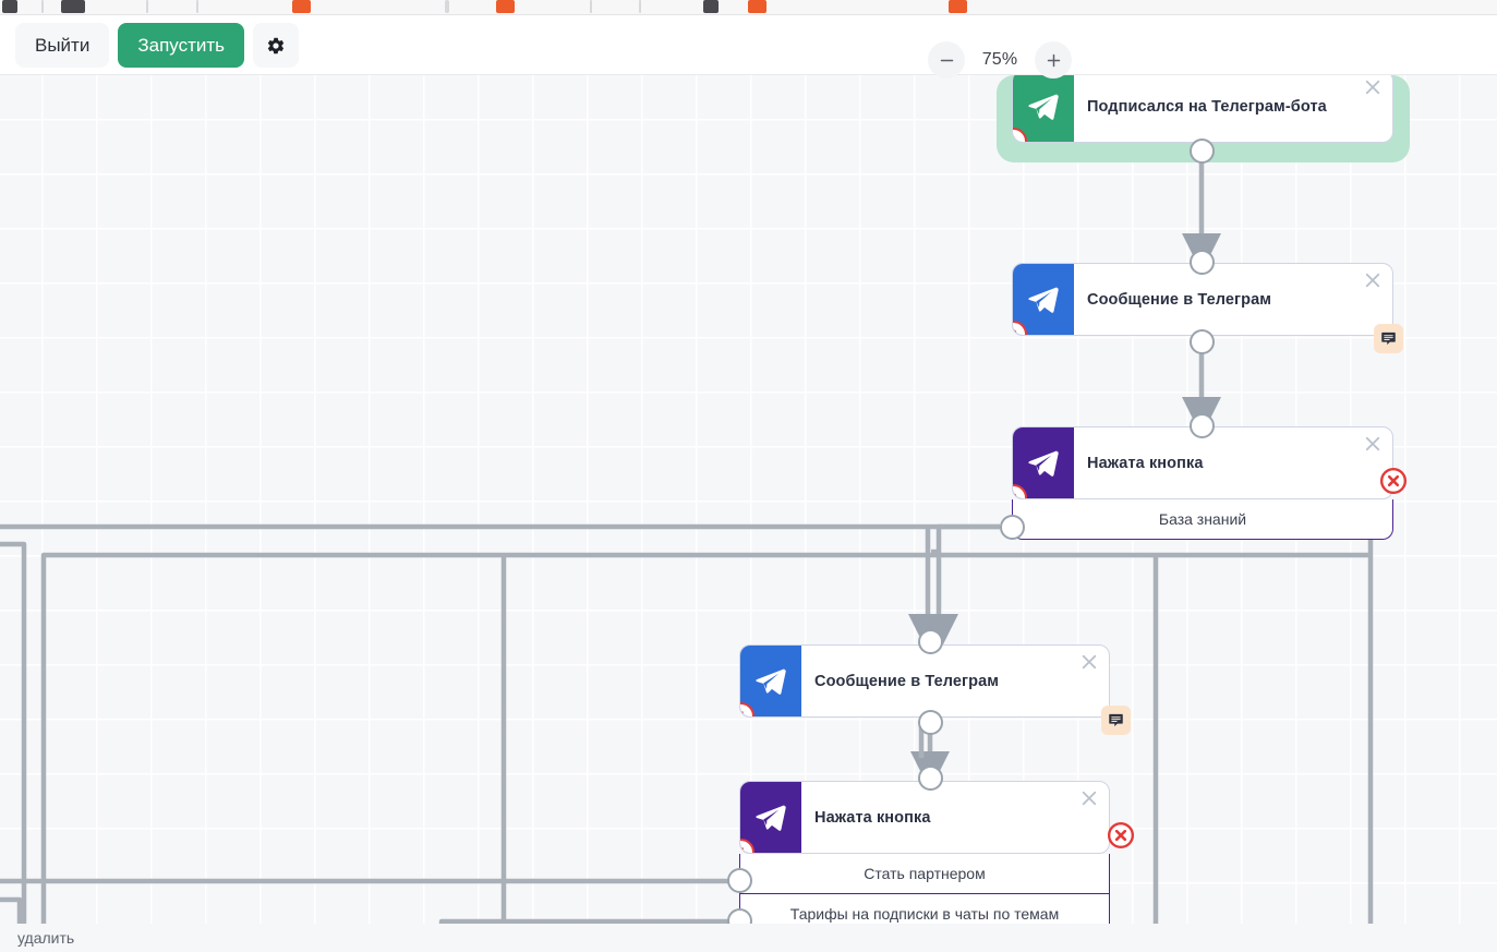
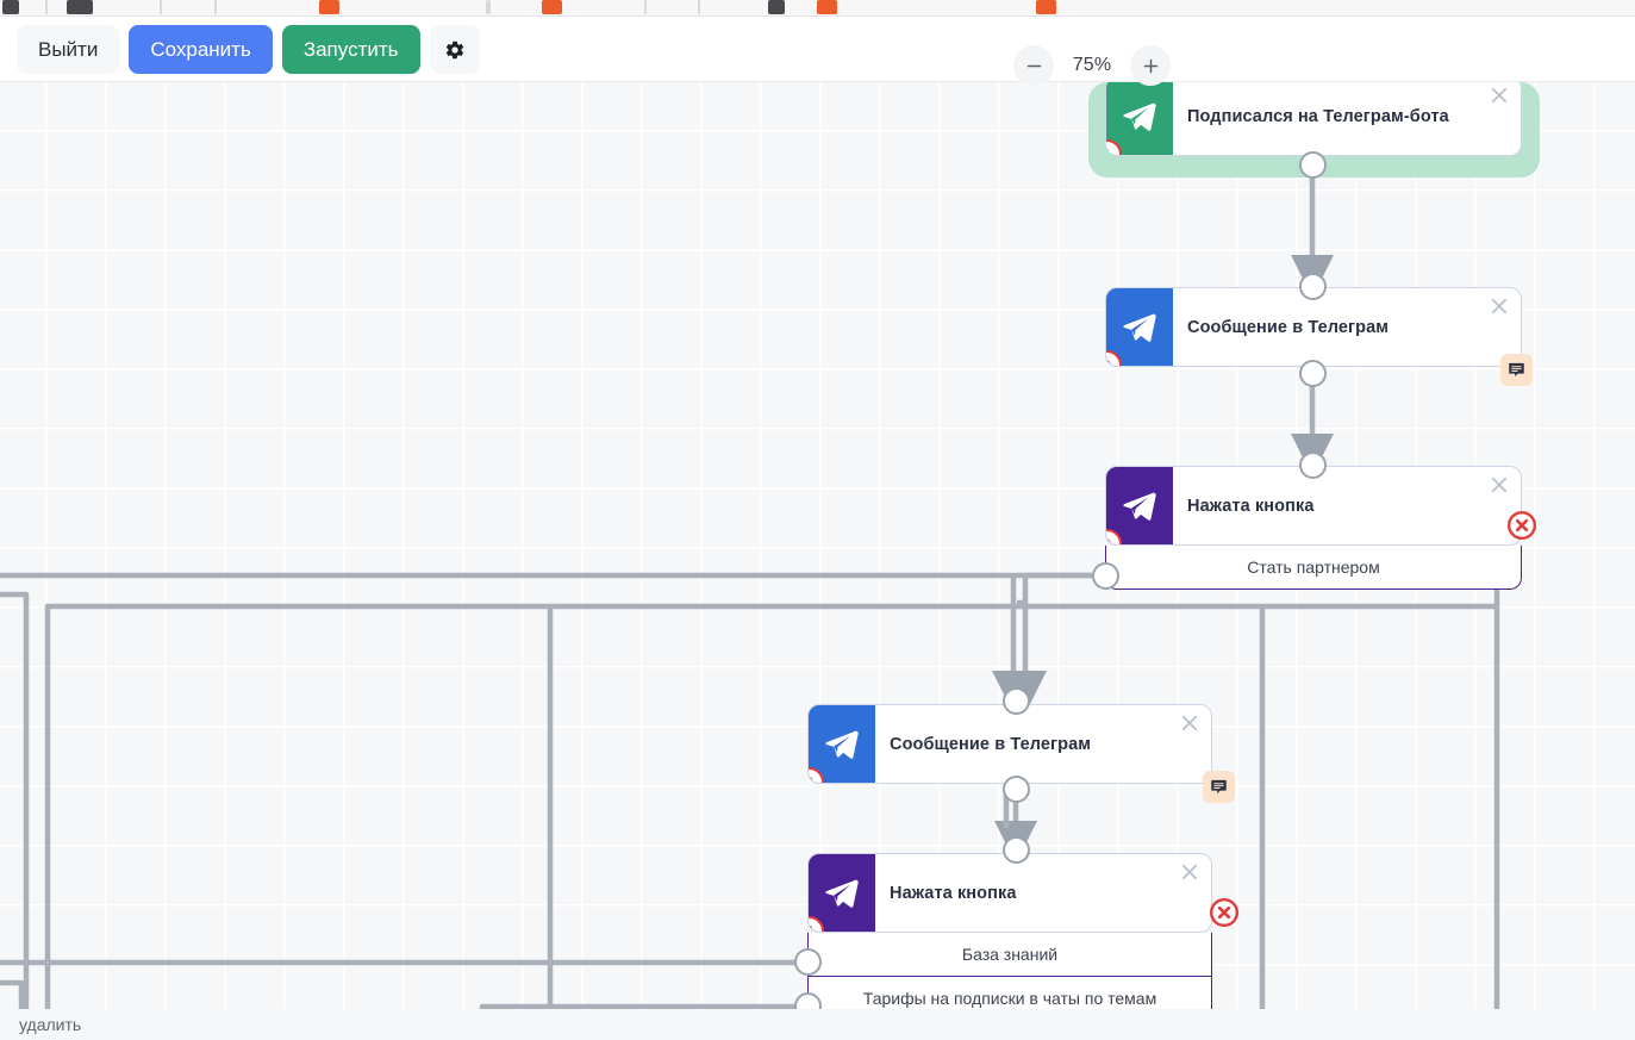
  Выйти
+ Сохранить
  Запустить
  75%
  Подписался на Телеграм-бота
  1
  Сообщение в Телеграм
  2
  Нажата кнопка
  3
- База знаний
+ Стать партнером
  Сообщение в Телеграм
  4
  Нажата кнопка
  5
- Стать партнером
+ База знаний
  Тарифы на подписки в чаты по темам
  удалить
